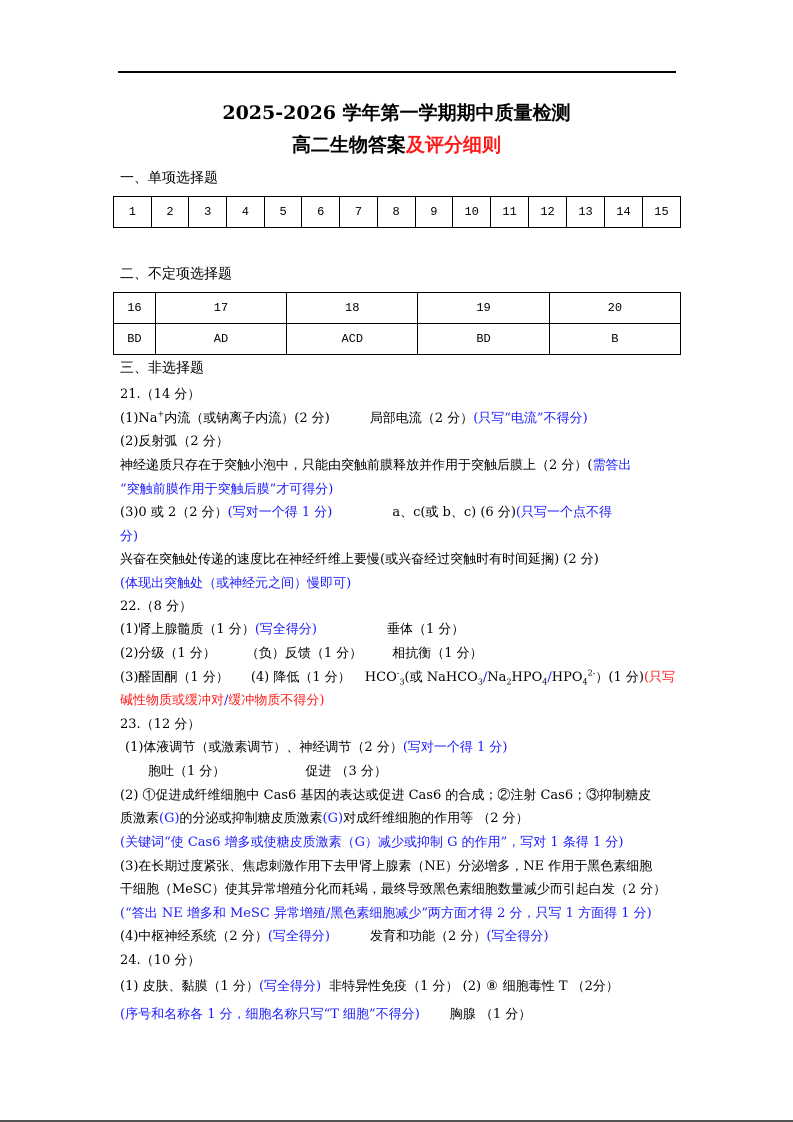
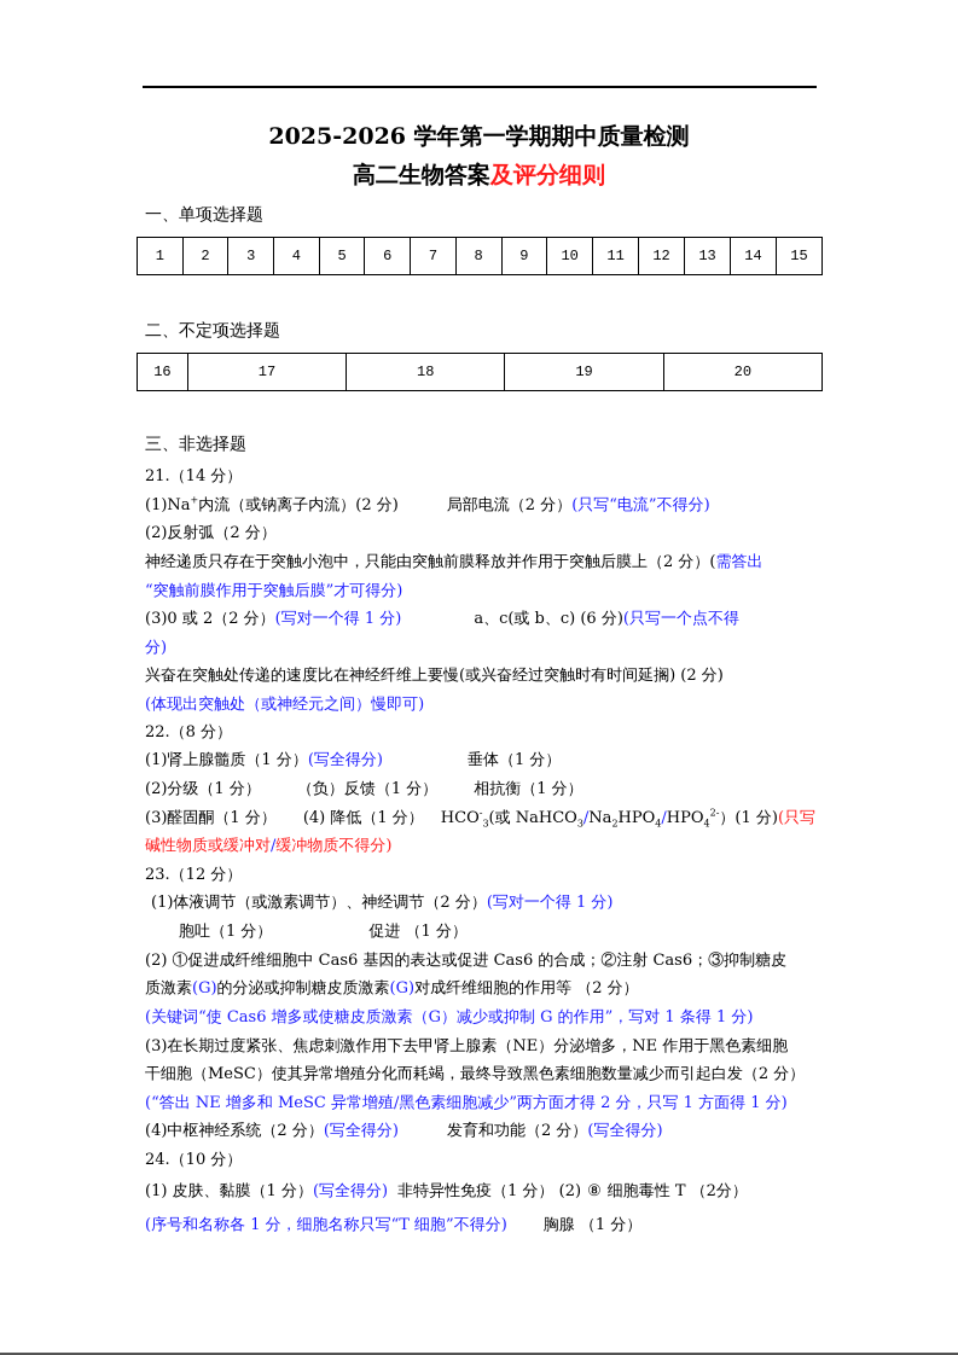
  2025-2026 学年第一学期期中质量检测
  高二生物答案及评分细则
  一、单项选择题
  1	2	3	4	5	6	7	8	9	10	11	12	13	14	15
  二、不定项选择题
  16	17	18	19	20
- BD	AD	ACD	BD	B
  三、非选择题
  21.（14 分）
  (1)Na+内流（或钠离子内流）(2 分) 局部电流（2 分）(只写“电流”不得分)
  (2)反射弧（2 分）
  神经递质只存在于突触小泡中，只能由突触前膜释放并作用于突触后膜上（2 分）(需答出
  “突触前膜作用于突触后膜”才可得分)
  (3)0 或 2（2 分）(写对一个得 1 分) a、c(或 b、c) (6 分)(只写一个点不得
  分)
  兴奋在突触处传递的速度比在神经纤维上要慢(或兴奋经过突触时有时间延搁) (2 分)
  (体现出突触处（或神经元之间）慢即可)
  22.（8 分）
  (1)肾上腺髓质（1 分）(写全得分) 垂体（1 分）
  (2)分级（1 分） （负）反馈（1 分） 相抗衡（1 分）
  (3)醛固酮（1 分） (4) 降低（1 分） HCO-3(或 NaHCO3/Na2HPO4/HPO42-）(1 分)(只写
  碱性物质或缓冲对/缓冲物质不得分)
  23.（12 分）
  (1)体液调节（或激素调节）、神经调节（2 分）(写对一个得 1 分)
- 胞吐（1 分） 促进 （3 分）
+ 胞吐（1 分） 促进 （1 分）
  (2) ①促进成纤维细胞中 Cas6 基因的表达或促进 Cas6 的合成；②注射 Cas6；③抑制糖皮
  质激素(G)的分泌或抑制糖皮质激素(G)对成纤维细胞的作用等 （2 分）
  (关键词“使 Cas6 增多或使糖皮质激素（G）减少或抑制 G 的作用”，写对 1 条得 1 分)
  (3)在长期过度紧张、焦虑刺激作用下去甲肾上腺素（NE）分泌增多，NE 作用于黑色素细胞
  干细胞（MeSC）使其异常增殖分化而耗竭，最终导致黑色素细胞数量减少而引起白发（2 分）
  (“答出 NE 增多和 MeSC 异常增殖/黑色素细胞减少”两方面才得 2 分，只写 1 方面得 1 分)
  (4)中枢神经系统（2 分）(写全得分) 发育和功能（2 分）(写全得分)
  24.（10 分）
  (1) 皮肤、黏膜（1 分）(写全得分) 非特异性免疫（1 分） (2) ⑧ 细胞毒性 T （2分）
  (序号和名称各 1 分，细胞名称只写“T 细胞”不得分) 胸腺 （1 分）
